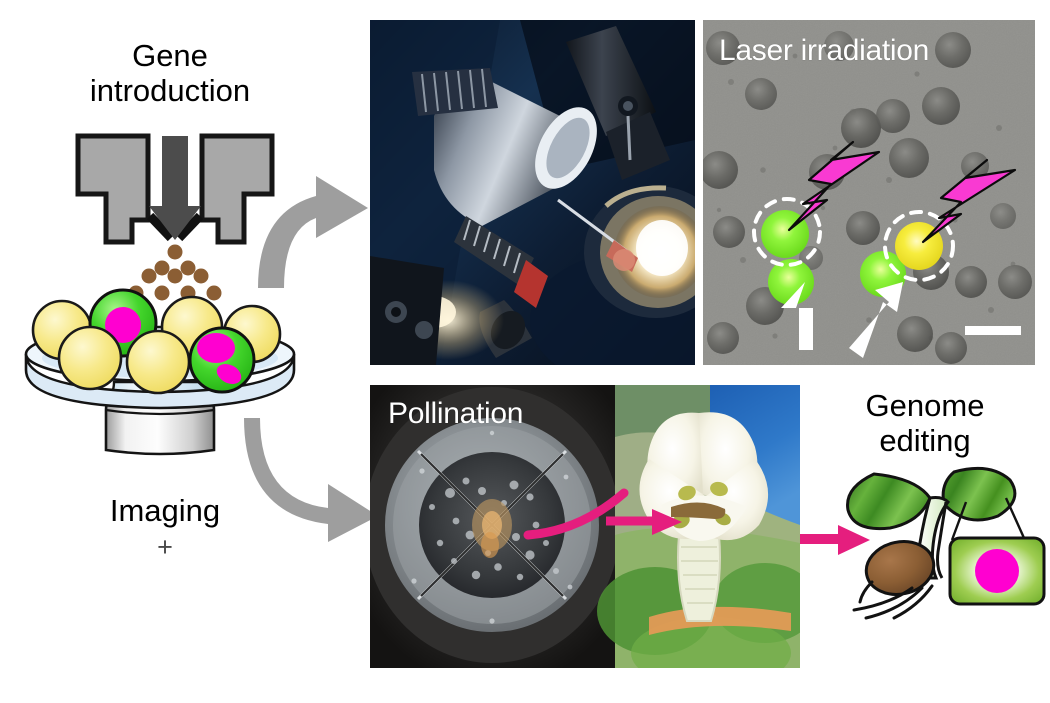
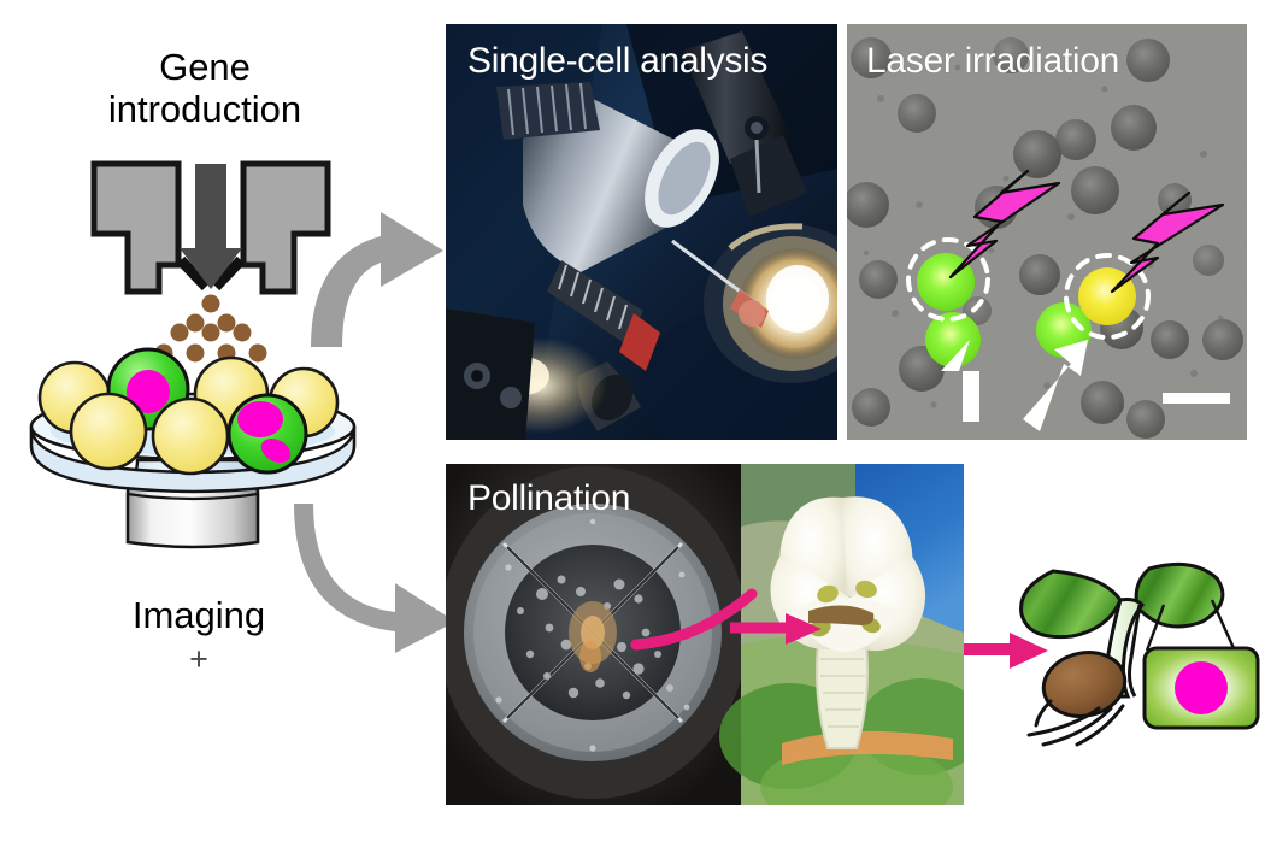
  Gene
  introduction
  Imaging
  +
+ Single-cell analysis
  Laser irradiation
  Pollination
- Genome
- editing
